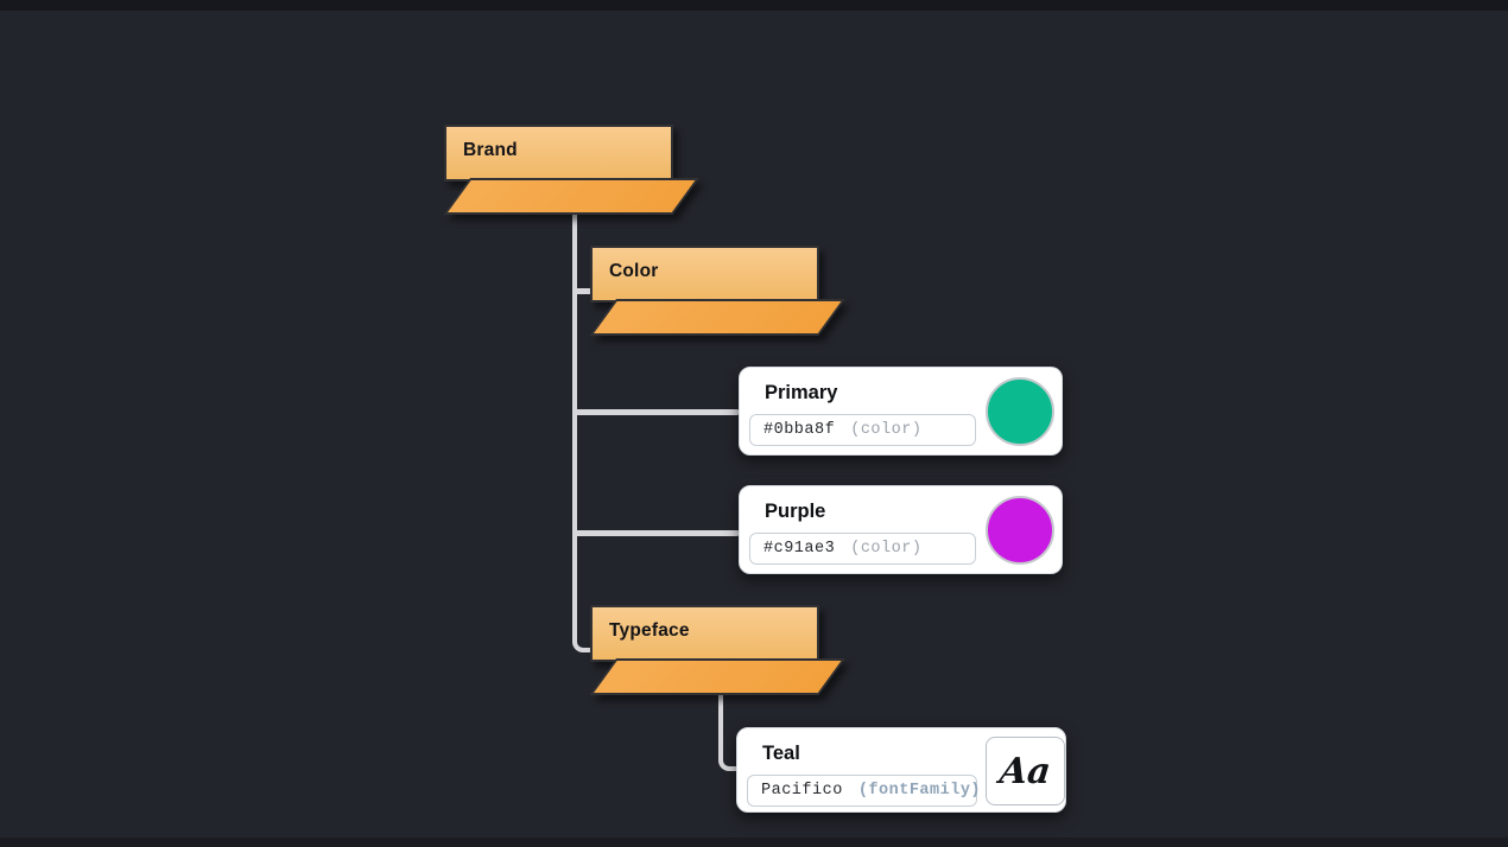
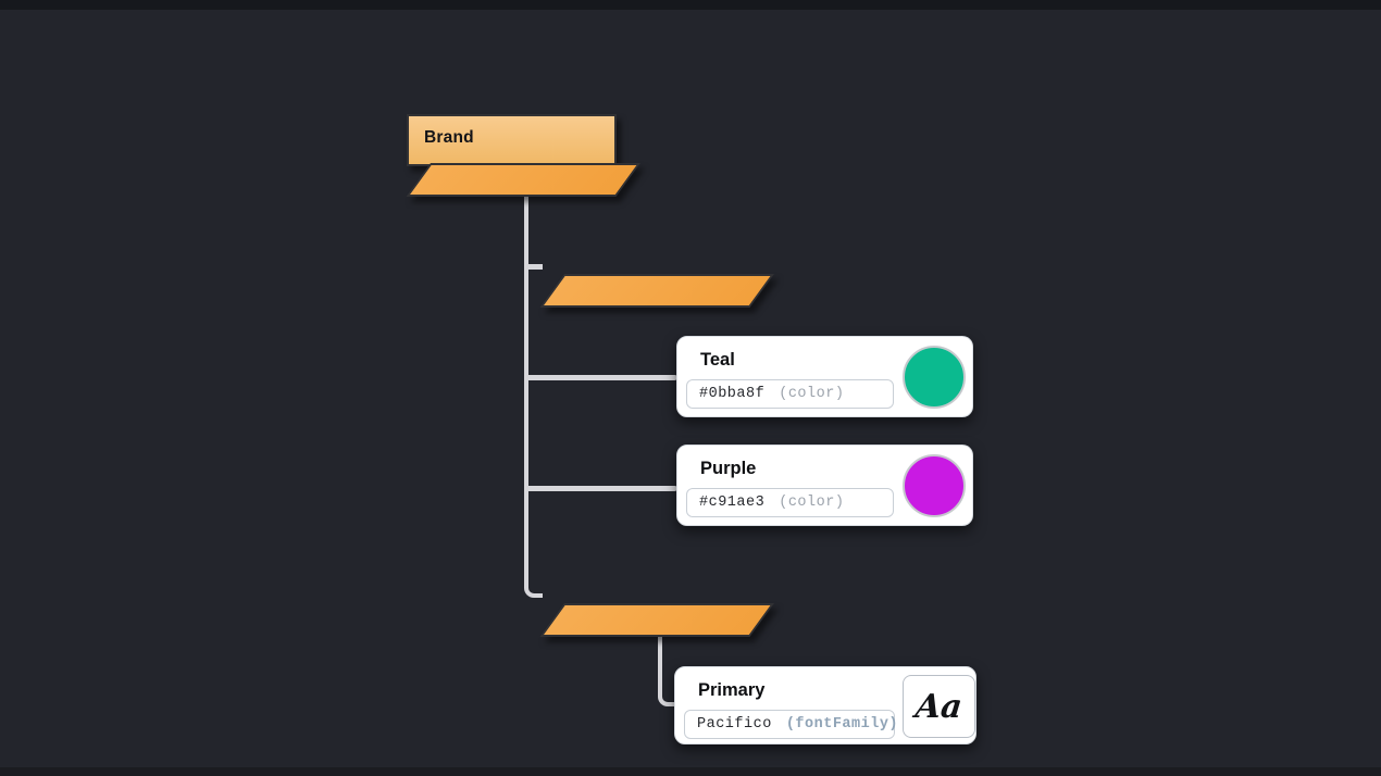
  Brand
- Color
- Typeface
- Primary
+ Teal
  #0bba8f
  (color)
  Purple
  #c91ae3
  (color)
- Teal
+ Primary
  Pacifico
  (fontFamily)
